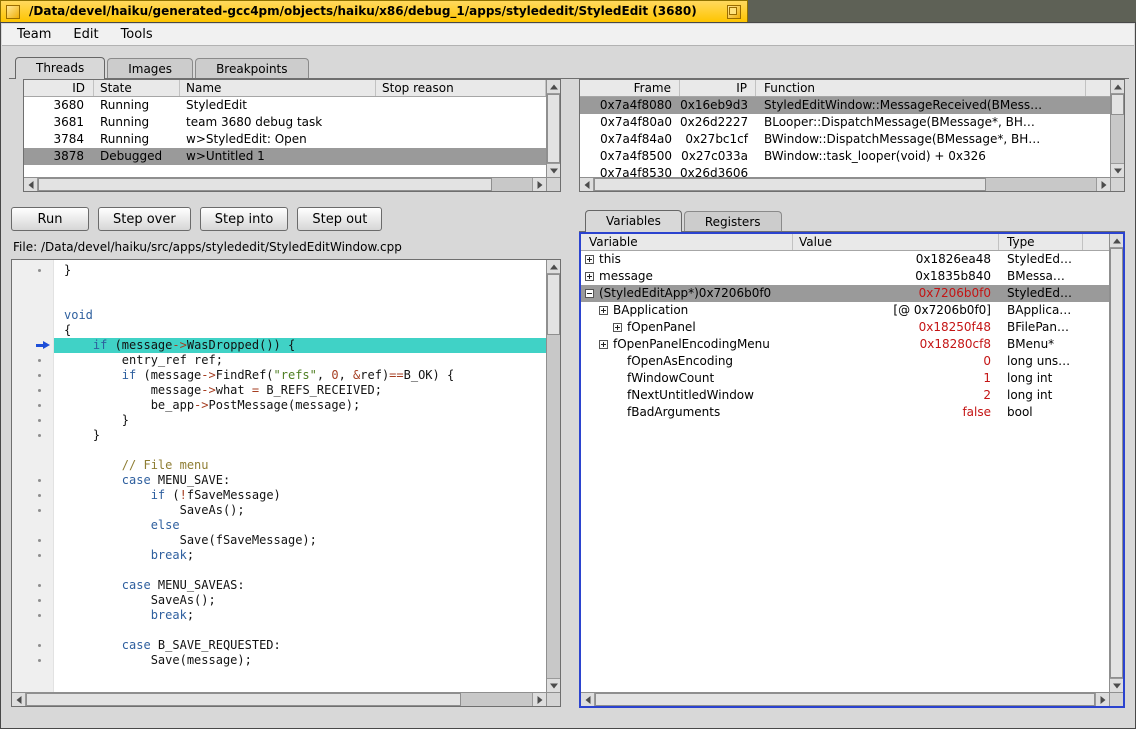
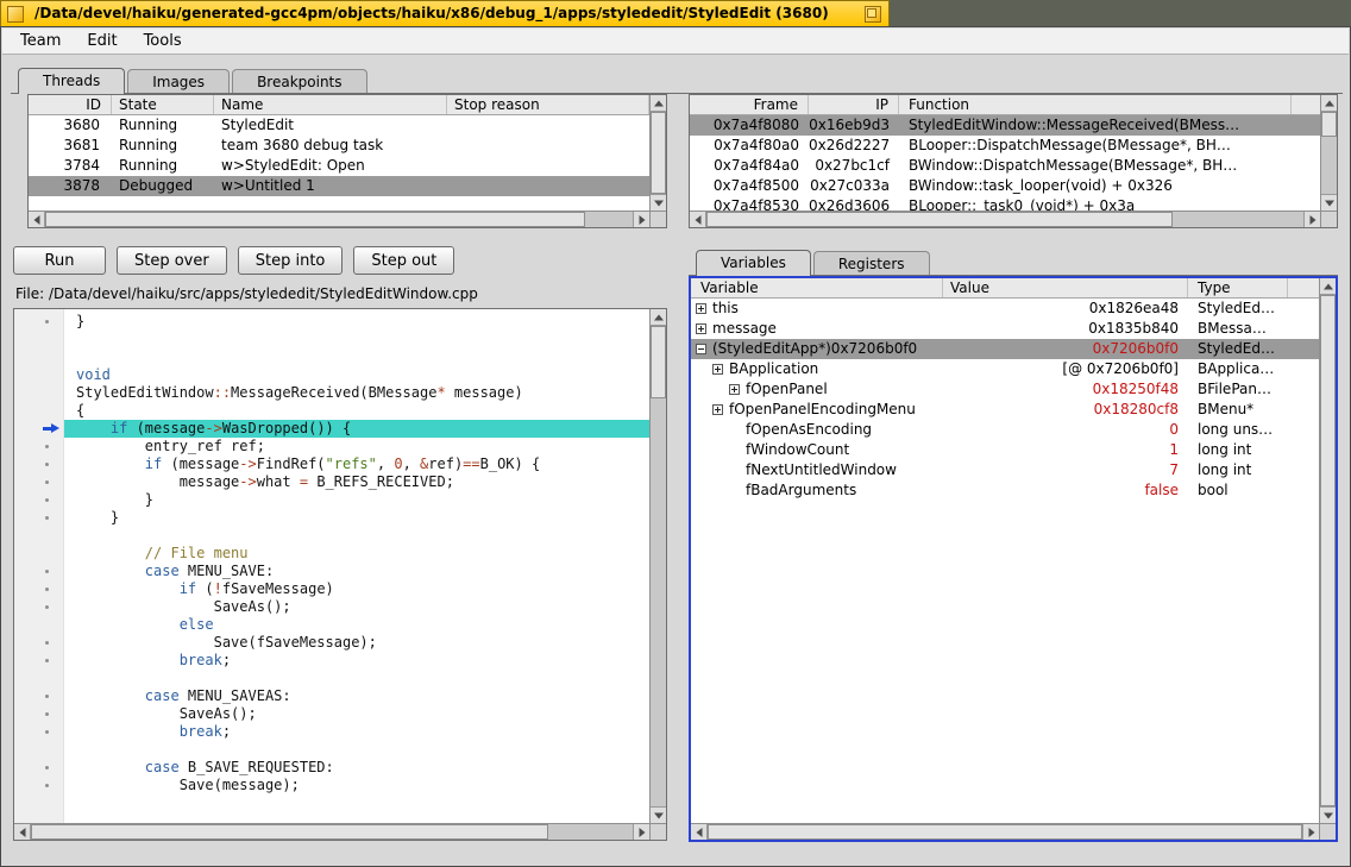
  /Data/devel/haiku/generated-gcc4pm/objects/haiku/x86/debug_1/apps/stylededit/StyledEdit (3680)
  Team
  Edit
  Tools
  Threads
  Images
  Breakpoints
  ID
  State
  Name
  Stop reason
  3680
  Running
  StyledEdit
  3681
  Running
  team 3680 debug task
  3784
  Running
  w>StyledEdit: Open
  3878
  Debugged
  w>Untitled 1
  Frame
  IP
  Function
  0x7a4f8080
  0x16eb9d3
  StyledEditWindow::MessageReceived(BMess…
  0x7a4f80a0
  0x26d2227
  BLooper::DispatchMessage(BMessage*, BH…
  0x7a4f84a0
  0x27bc1cf
  BWindow::DispatchMessage(BMessage*, BH…
  0x7a4f8500
  0x27c033a
  BWindow::task_looper(void) + 0x326
  0x7a4f8530
  0x26d3606
+ BLooper::_task0_(void*) + 0x3a
  Run
  Step over
  Step into
  Step out
  File: /Data/devel/haiku/src/apps/stylededit/StyledEditWindow.cpp
  }
  void
+ StyledEditWindow::MessageReceived(BMessage* message)
  {
  if (message->WasDropped()) {
  entry_ref ref;
  if (message->FindRef("refs", 0, &ref)==B_OK) {
  message->what = B_REFS_RECEIVED;
- be_app->PostMessage(message);
  }
  }
  // File menu
  case MENU_SAVE:
  if (!fSaveMessage)
  SaveAs();
  else
  Save(fSaveMessage);
  break;
  case MENU_SAVEAS:
  SaveAs();
  break;
  case B_SAVE_REQUESTED:
  Save(message);
  Variables
  Registers
  Variable
  Value
  Type
  this
  0x1826ea48
  StyledEd…
  message
  0x1835b840
  BMessa…
  (StyledEditApp*)0x7206b0f0
  0x7206b0f0
  StyledEd…
  BApplication
  [@ 0x7206b0f0]
  BApplica…
  fOpenPanel
  0x18250f48
  BFilePan…
  fOpenPanelEncodingMenu
  0x18280cf8
  BMenu*
  fOpenAsEncoding
  0
  long uns…
  fWindowCount
  1
  long int
  fNextUntitledWindow
- 2
+ 7
  long int
  fBadArguments
  false
  bool
